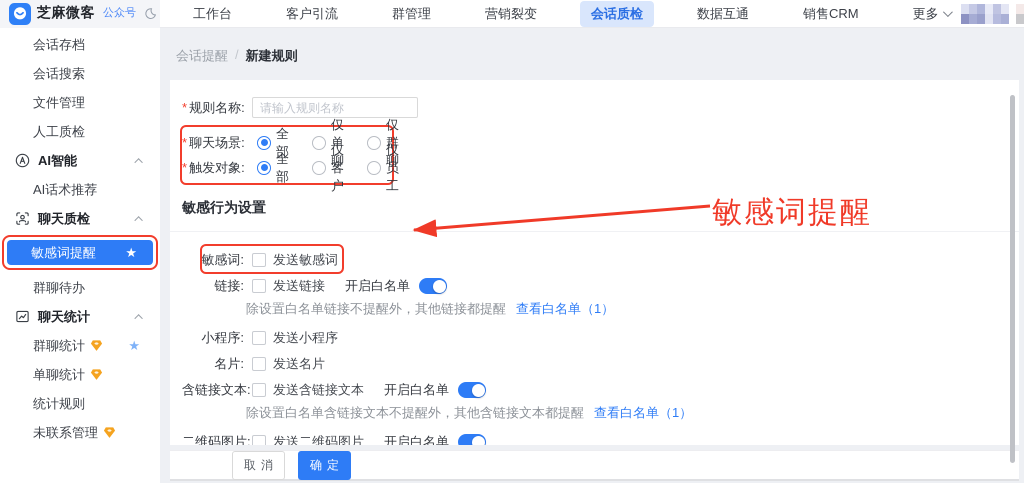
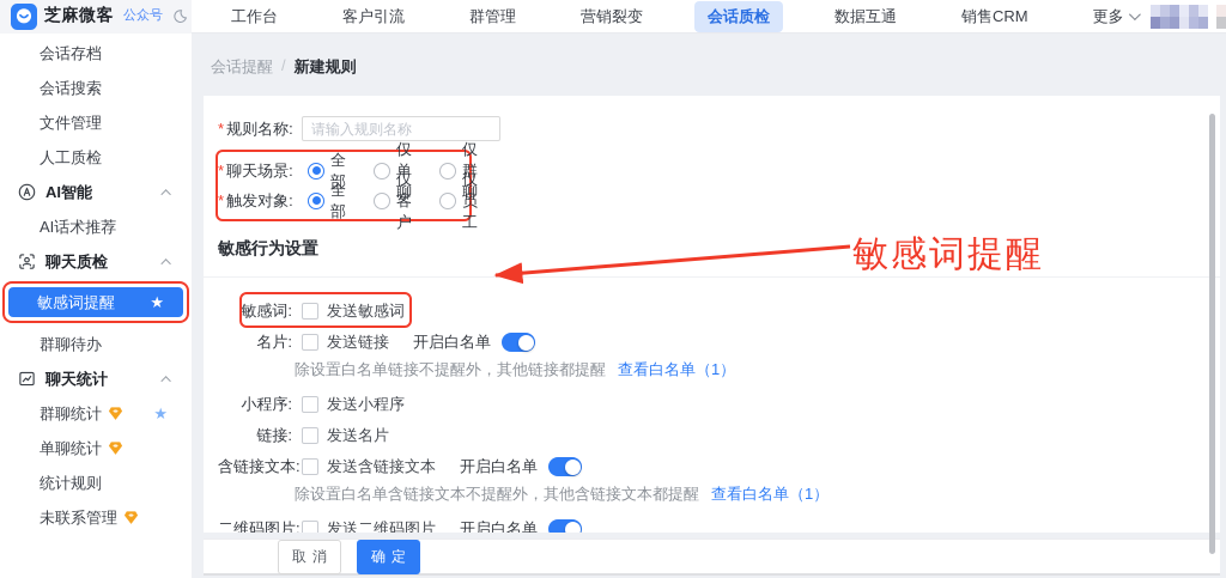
  芝麻微客
  公众号
  工作台
  客户引流
  群管理
  营销裂变
  会话质检
  数据互通
  销售CRM
  更多
  会话存档
  会话搜索
  文件管理
  人工质检
  AI智能
  AI话术推荐
  聊天质检
  敏感词提醒
  ★
  群聊待办
  聊天统计
  群聊统计
  ★
  单聊统计
  统计规则
  未联系管理
  会话提醒
  /
  新建规则
  * 规则名称:
  请输入规则名称
  * 聊天场景:
  全部
  仅单聊
  仅群聊
  * 触发对象:
  全部
  仅客户
  仅员工
  敏感行为设置
  敏感词:
  发送敏感词
- 链接:
+ 名片:
  发送链接
  开启白名单
  除设置白名单链接不提醒外，其他链接都提醒
  查看白名单（1）
  小程序:
  发送小程序
- 名片:
+ 链接:
  发送名片
  含链接文本:
  发送含链接文本
  开启白名单
  除设置白名单含链接文本不提醒外，其他含链接文本都提醒
  查看白名单（1）
  二维码图片:
  发送二维码图片
  开启白名单
  敏感词提醒
  取消
  确定
